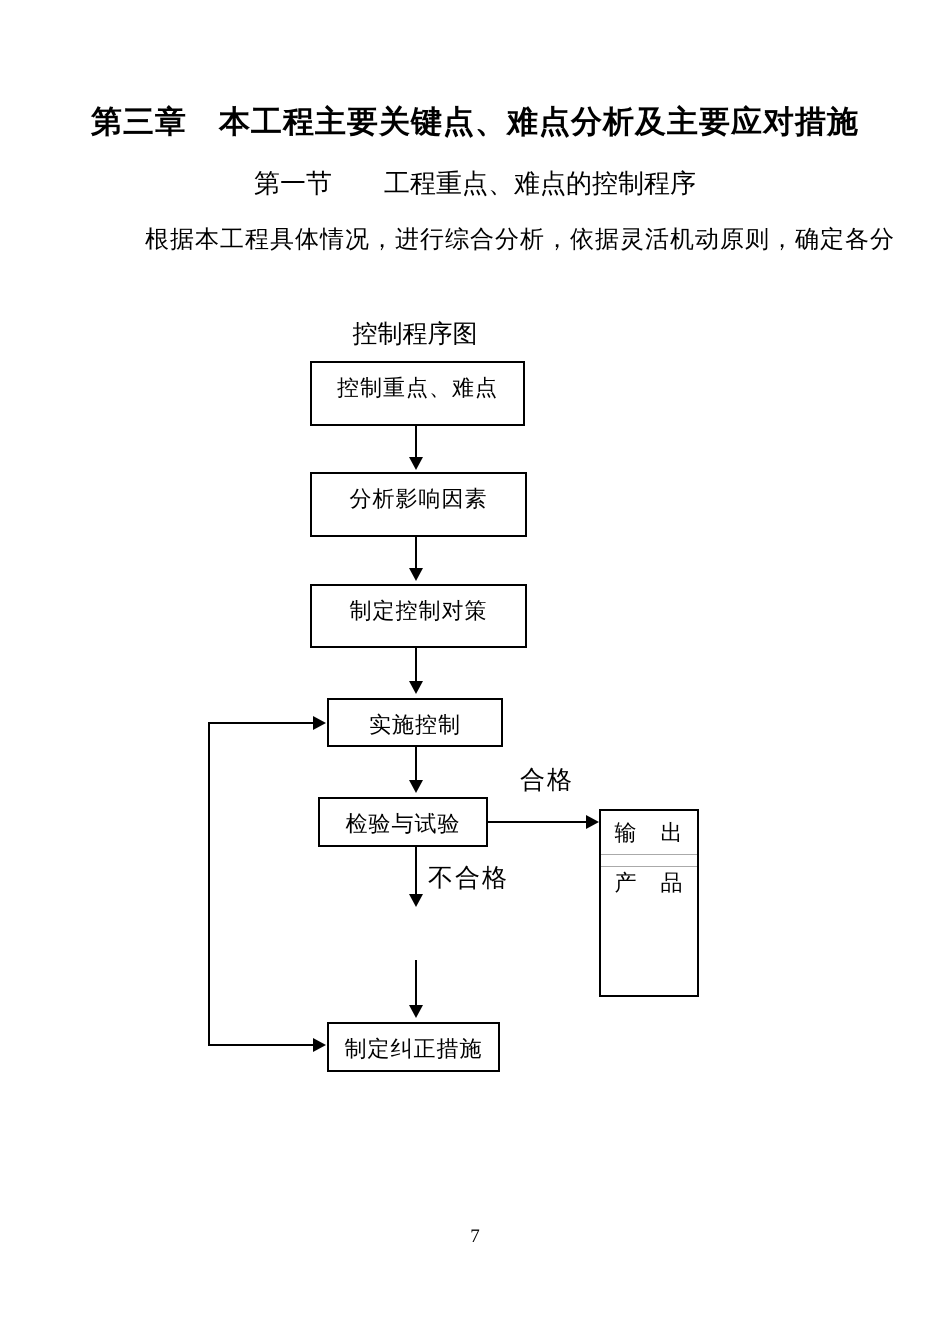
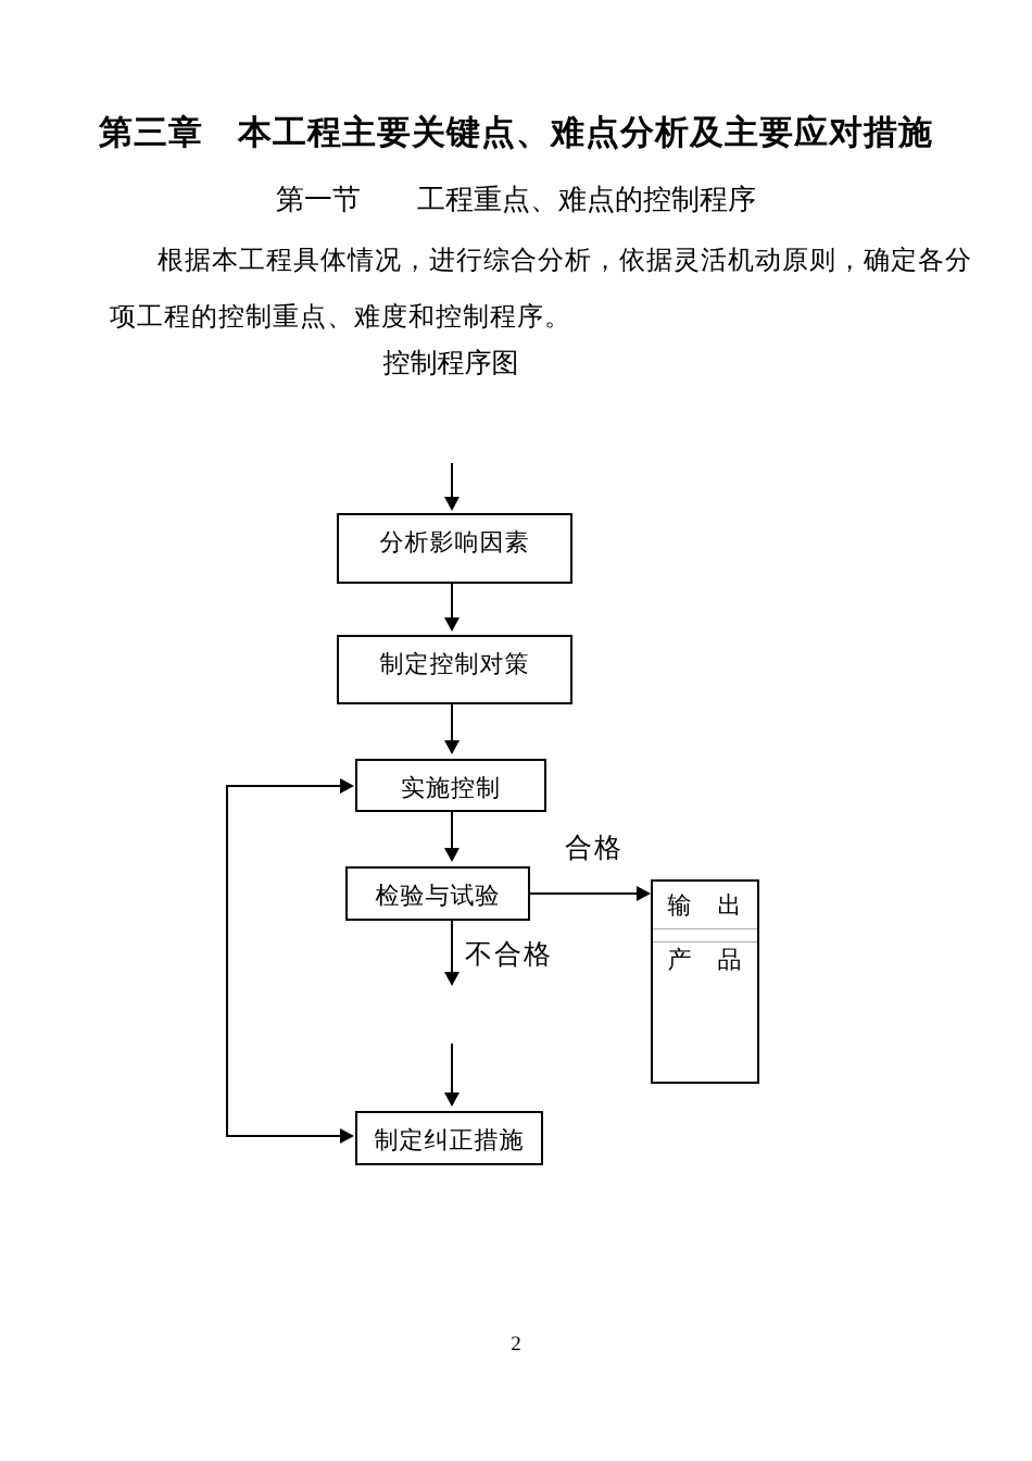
  第三章 本工程主要关键点、难点分析及主要应对措施
  第一节 工程重点、难点的控制程序
  根据本工程具体情况，进行综合分析，依据灵活机动原则，确定各分
+ 项工程的控制重点、难度和控制程序。
  控制程序图
- 控制重点、难点
  分析影响因素
  制定控制对策
  实施控制
  检验与试验
  制定纠正措施
  输 出
  产 品
  合格
  不合格
- 7
+ 2
